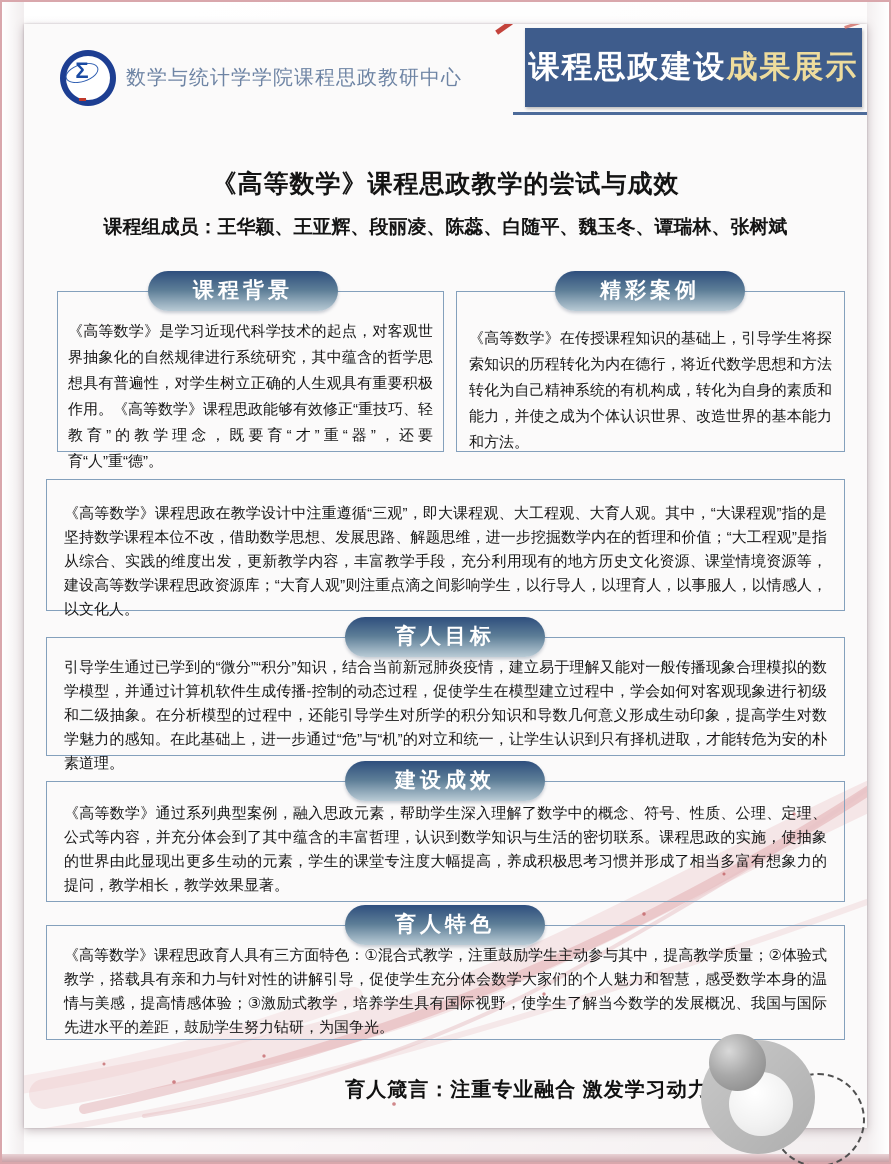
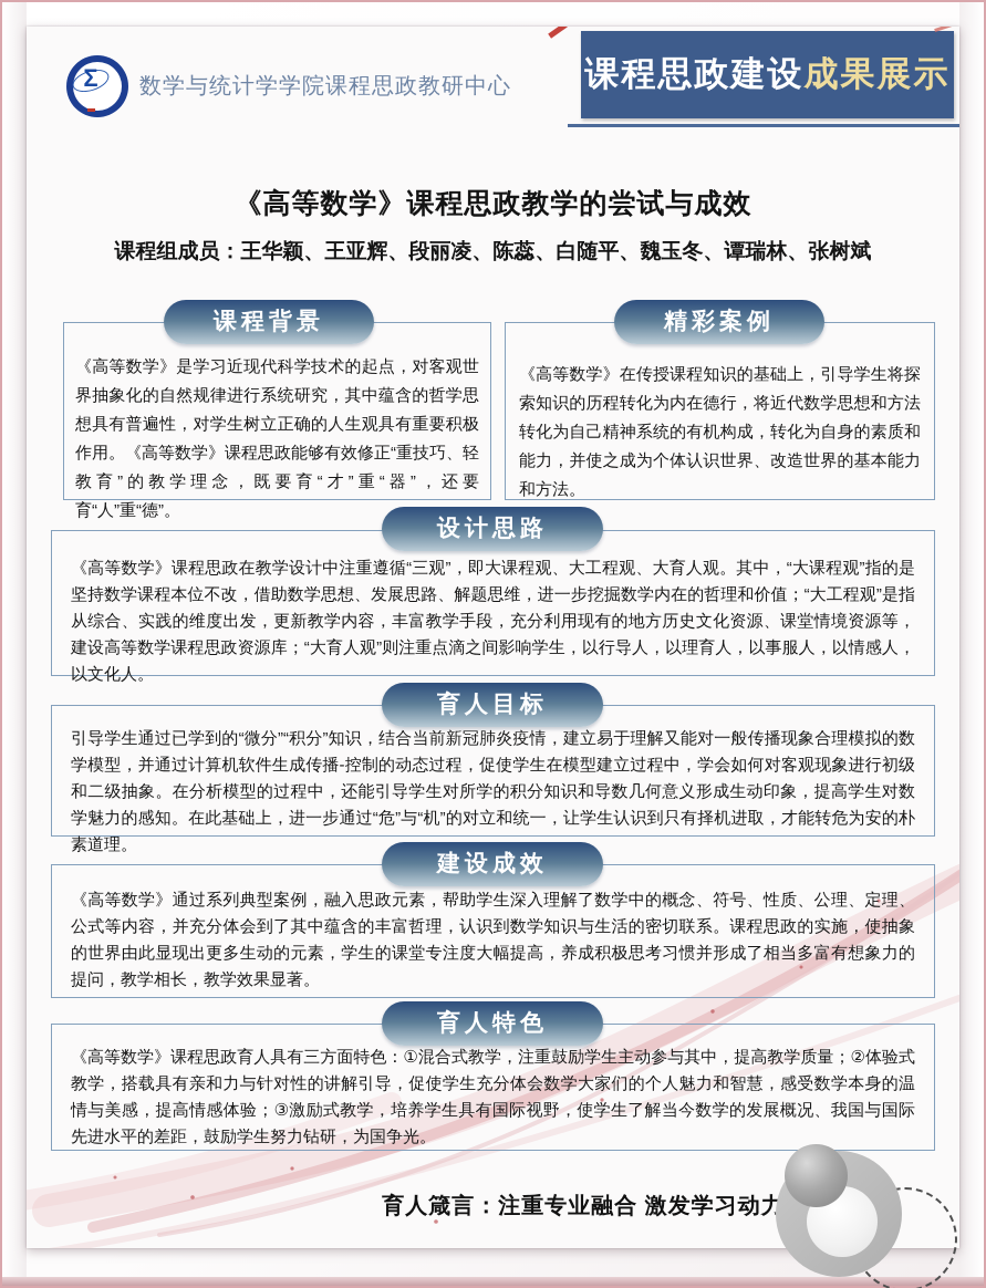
  Σ
  数学与统计学学院课程思政教研中心
  课程思政建设
  成果展示
  《高等数学》课程思政教学的尝试与成效
  课程组成员：王华颖、王亚辉、段丽凌、陈蕊、白随平、魏玉冬、谭瑞林、张树斌
  课程背景
  《高等数学》是学习近现代科学技术的起点，对客观世界抽象化的自然规律进行系统研究，其中蕴含的哲学思想具有普遍性，对学生树立正确的人生观具有重要积极作用。《高等数学》课程思政能够有效修正“重技巧、轻教育”的教学理念，既要育“才”重“器”，还要育“人”重“德”。
  精彩案例
  《高等数学》在传授课程知识的基础上，引导学生将探索知识的历程转化为内在德行，将近代数学思想和方法转化为自己精神系统的有机构成，转化为自身的素质和能力，并使之成为个体认识世界、改造世界的基本能力和方法。
+ 设计思路
  《高等数学》课程思政在教学设计中注重遵循“三观”，即大课程观、大工程观、大育人观。其中，“大课程观”指的是坚持数学课程本位不改，借助数学思想、发展思路、解题思维，进一步挖掘数学内在的哲理和价值；“大工程观”是指从综合、实践的维度出发，更新教学内容，丰富教学手段，充分利用现有的地方历史文化资源、课堂情境资源等，建设高等数学课程思政资源库；“大育人观”则注重点滴之间影响学生，以行导人，以理育人，以事服人，以情感人，以文化人。
  育人目标
  引导学生通过已学到的“微分”“积分”知识，结合当前新冠肺炎疫情，建立易于理解又能对一般传播现象合理模拟的数学模型，并通过计算机软件生成传播-控制的动态过程，促使学生在模型建立过程中，学会如何对客观现象进行初级和二级抽象。在分析模型的过程中，还能引导学生对所学的积分知识和导数几何意义形成生动印象，提高学生对数学魅力的感知。在此基础上，进一步通过“危”与“机”的对立和统一，让学生认识到只有择机进取，才能转危为安的朴素道理。
  建设成效
  《高等数学》通过系列典型案例，融入思政元素，帮助学生深入理解了数学中的概念、符号、性质、公理、定理、公式等内容，并充分体会到了其中蕴含的丰富哲理，认识到数学知识与生活的密切联系。课程思政的实施，使抽象的世界由此显现出更多生动的元素，学生的课堂专注度大幅提高，养成积极思考习惯并形成了相当多富有想象力的提问，教学相长，教学效果显著。
  育人特色
  《高等数学》课程思政育人具有三方面特色：①混合式教学，注重鼓励学生主动参与其中，提高教学质量；②体验式教学，搭载具有亲和力与针对性的讲解引导，促使学生充分体会数学大家们的个人魅力和智慧，感受数学本身的温情与美感，提高情感体验；③激励式教学，培养学生具有国际视野，使学生了解当今数学的发展概况、我国与国际先进水平的差距，鼓励学生努力钻研，为国争光。
  育人箴言：注重专业融合 激发学习动力
